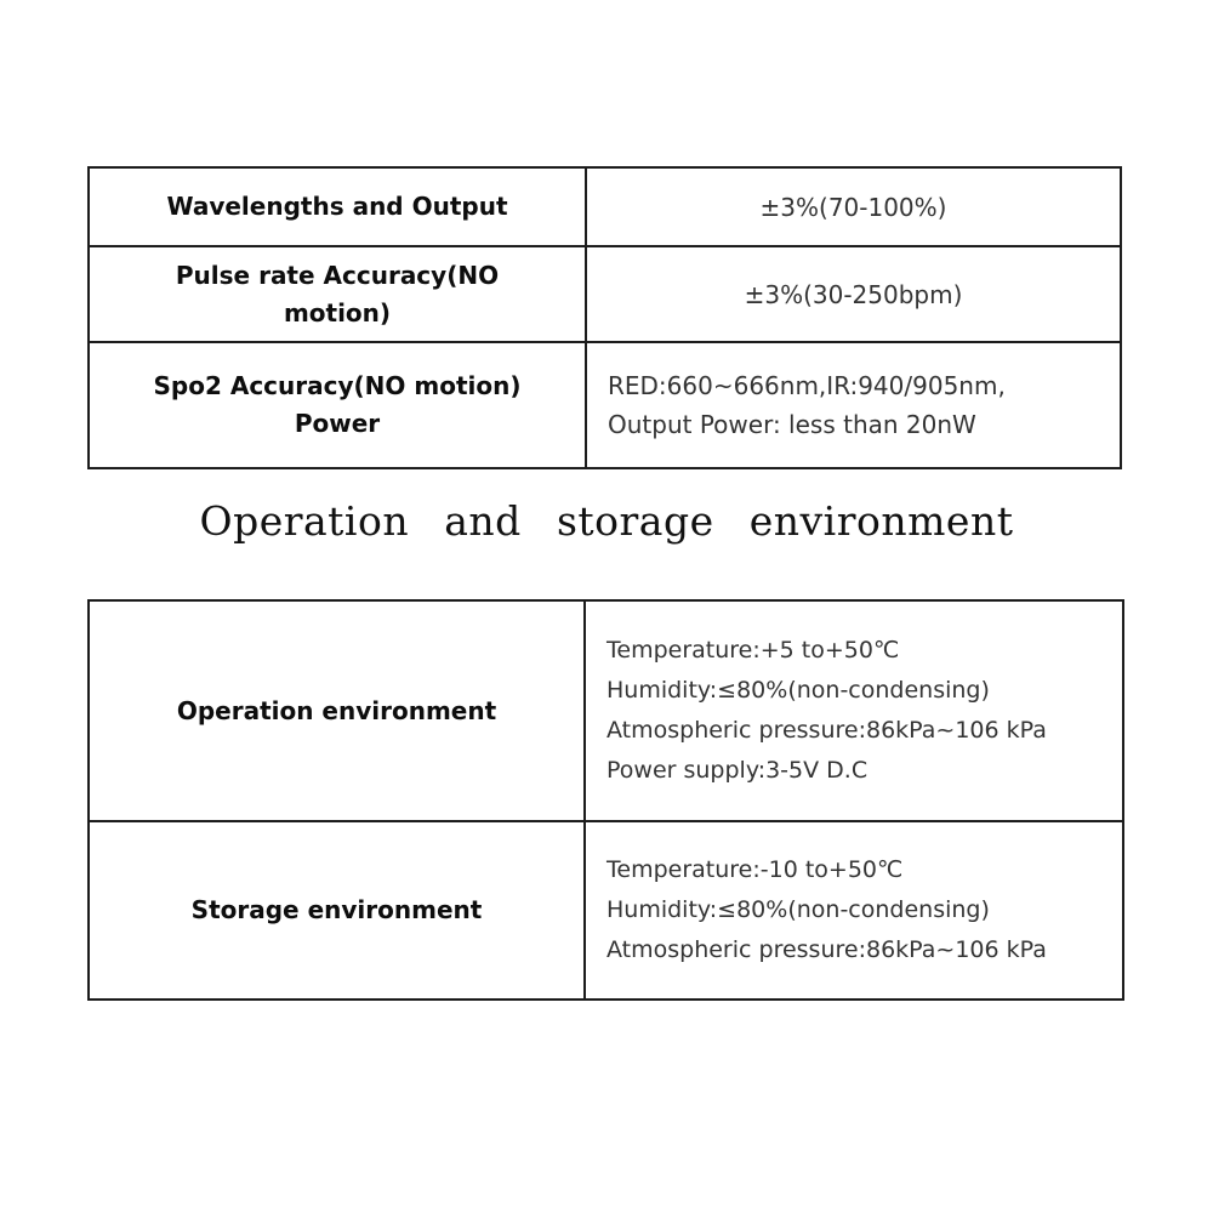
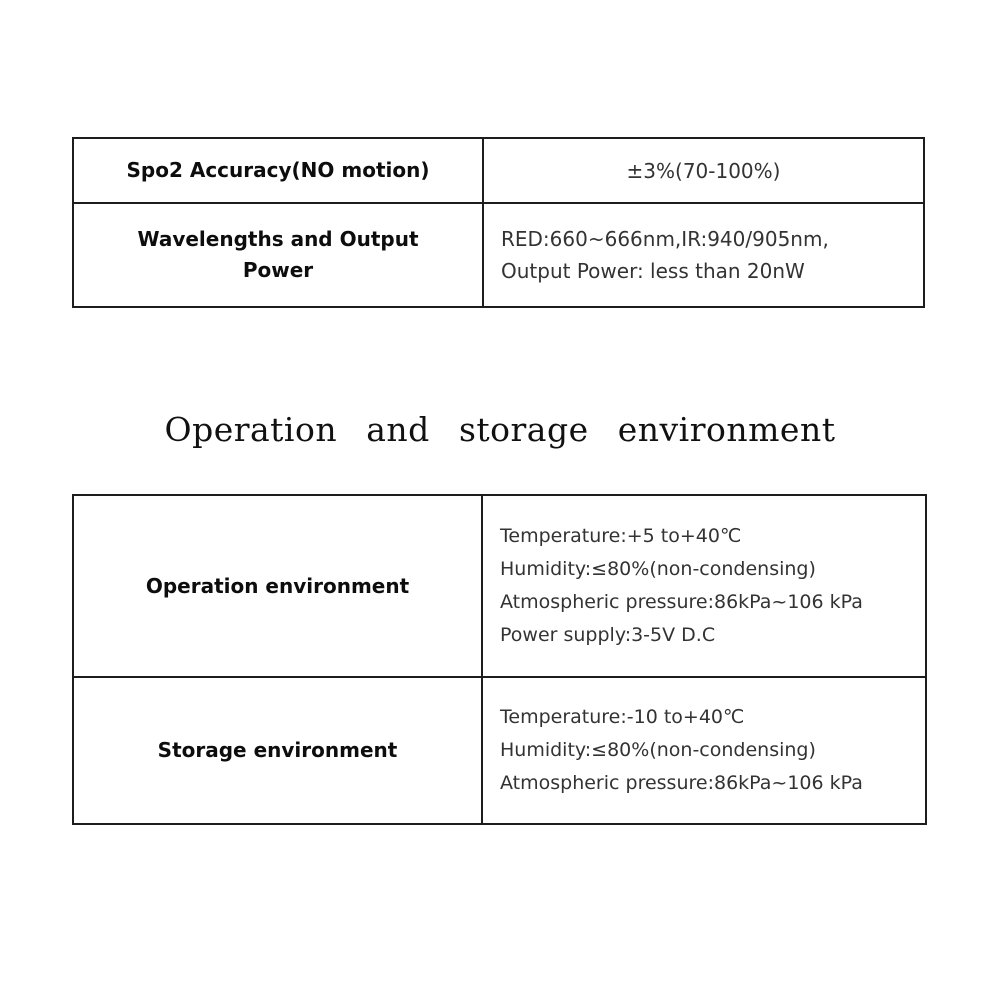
- Wavelengths and Output	±3%(70-100%)
+ Spo2 Accuracy(NO motion)	±3%(70-100%)
- Pulse rate Accuracy(NO motion)	±3%(30-250bpm)
- Spo2 Accuracy(NO motion) Power	RED:660~666nm,IR:940/905nm, Output Power: less than 20nW
+ Wavelengths and Output Power	RED:660~666nm,IR:940/905nm, Output Power: less than 20nW
  Operation and storage environment
- Operation environment	Temperature:+5 to+50℃ Humidity:≤80%(non-condensing) Atmospheric pressure:86kPa~106 kPa Power supply:3-5V D.C
+ Operation environment	Temperature:+5 to+40℃ Humidity:≤80%(non-condensing) Atmospheric pressure:86kPa~106 kPa Power supply:3-5V D.C
- Storage environment	Temperature:-10 to+50℃ Humidity:≤80%(non-condensing) Atmospheric pressure:86kPa~106 kPa
+ Storage environment	Temperature:-10 to+40℃ Humidity:≤80%(non-condensing) Atmospheric pressure:86kPa~106 kPa
